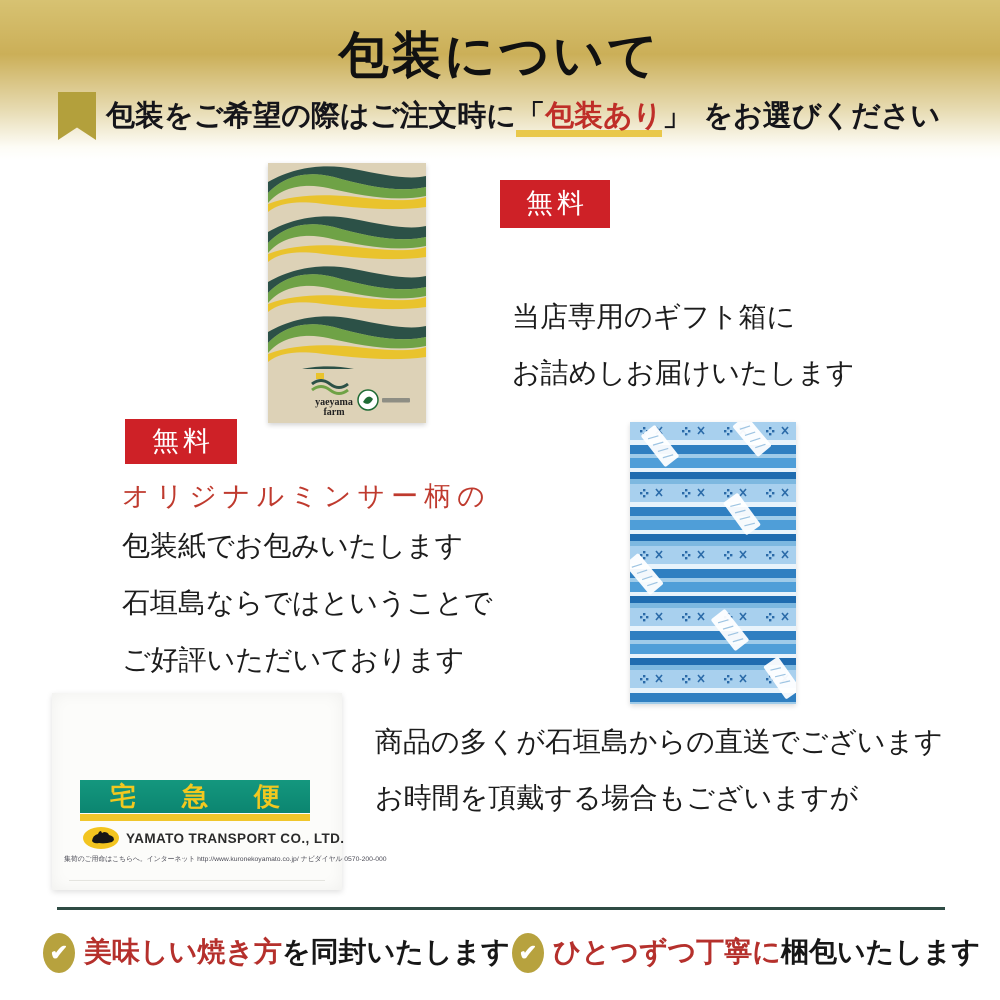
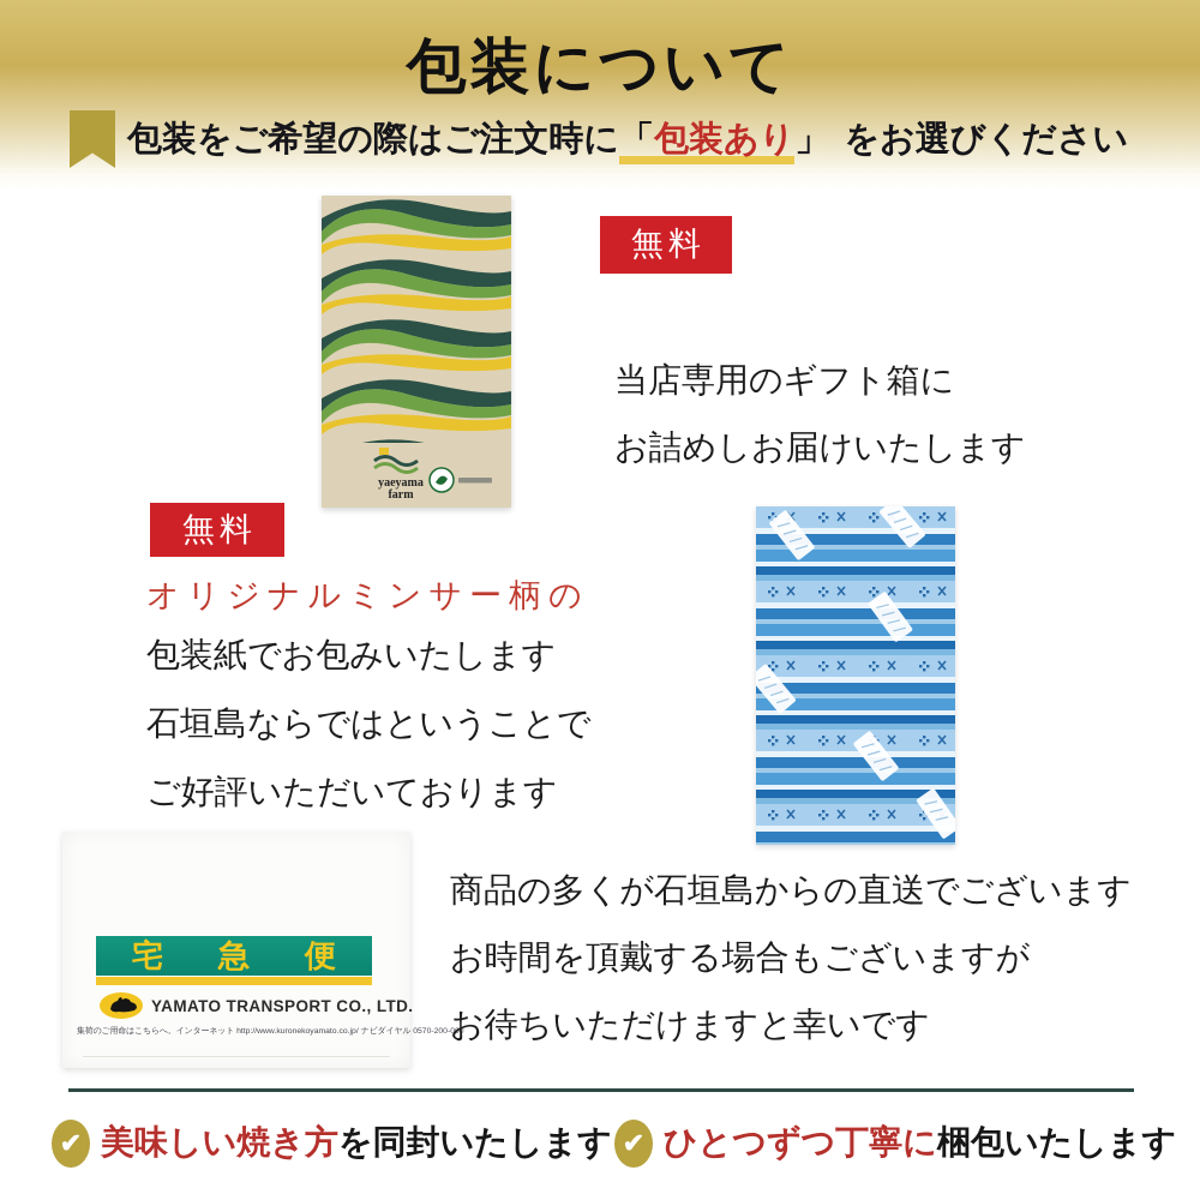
  包装について
  包装をご希望の際はご注文時に「包装あり」 をお選びください
  yaeyama
  farm
  無料
  当店専用のギフト箱に
  お詰めしお届けいたします
  無料
  オリジナルミンサー柄の
  包装紙でお包みいたします
  石垣島ならではということで
  ご好評いただいております
  宅急便
  YAMATO TRANSPORT CO., LTD.
  商品の多くが石垣島からの直送でございます
  お時間を頂戴する場合もございますが
+ お待ちいただけますと幸いです
  ✔
  美味しい焼き方を同封いたします
  ✔
  ひとつずつ丁寧に梱包いたします
